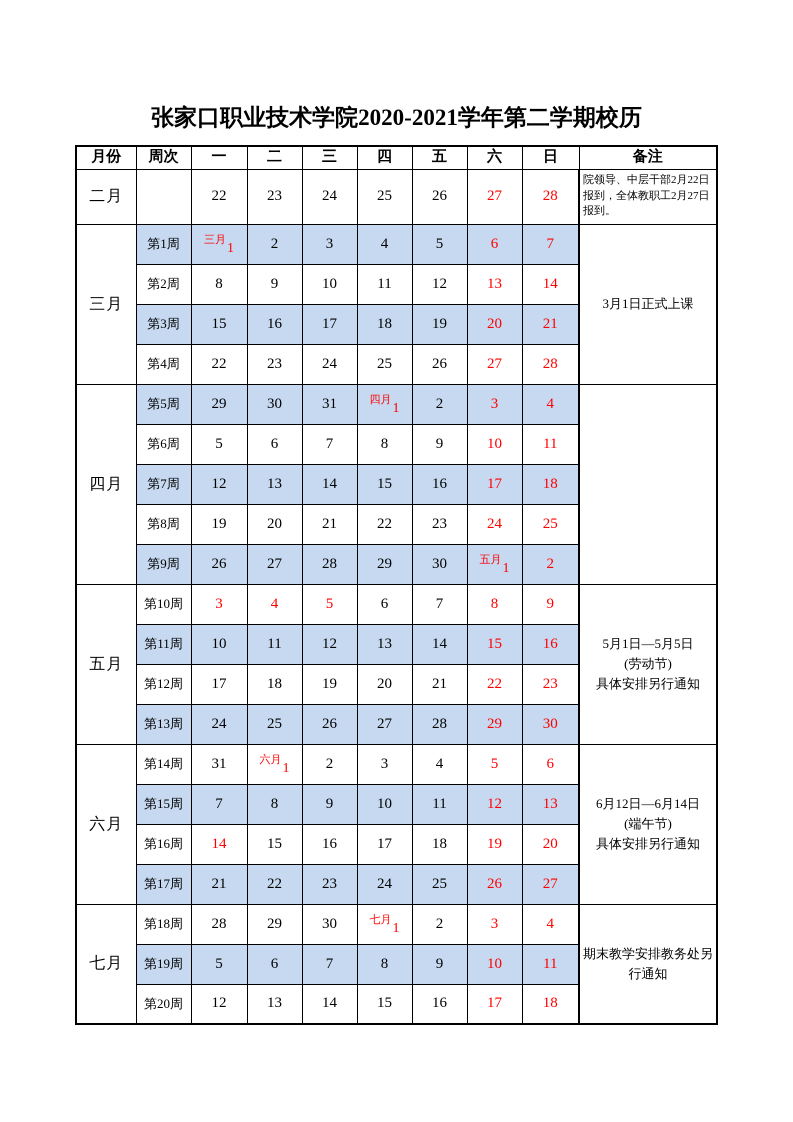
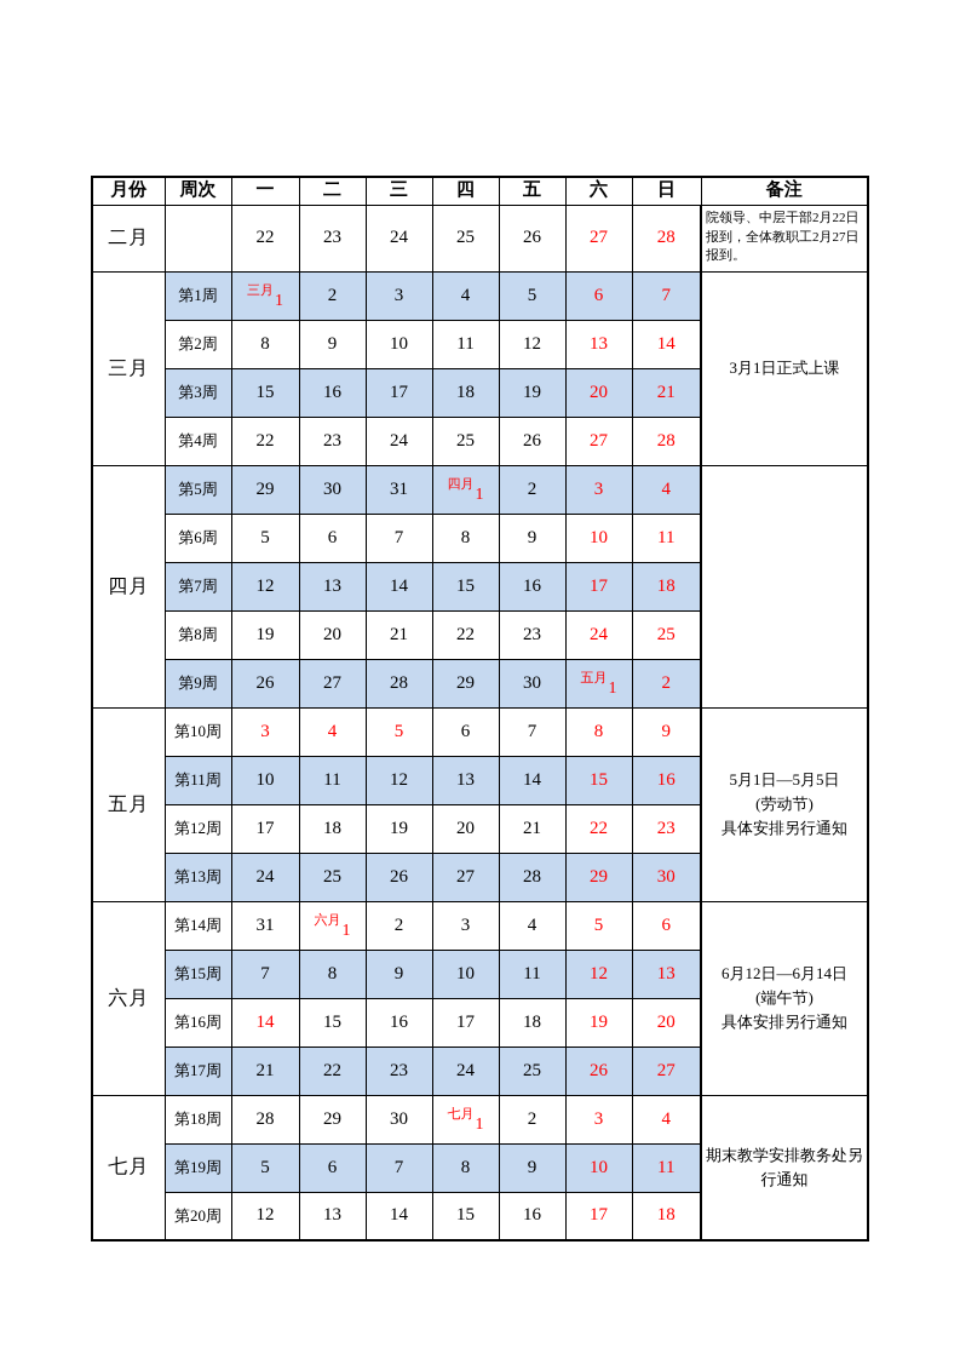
- 张家口职业技术学院2020-2021学年第二学期校历
  月份	周次	一	二	三	四	五	六	日	备注
  二月		22	23	24	25	26	27	28	院领导、中层干部2月22日报到，全体教职工2月27日报到。
  三月	第1周	三月1	2	3	4	5	6	7	3月1日正式上课
  第2周	8	9	10	11	12	13	14
  第3周	15	16	17	18	19	20	21
  第4周	22	23	24	25	26	27	28
  四月	第5周	29	30	31	四月1	2	3	4
  第6周	5	6	7	8	9	10	11
  第7周	12	13	14	15	16	17	18
  第8周	19	20	21	22	23	24	25
  第9周	26	27	28	29	30	五月1	2
  五月	第10周	3	4	5	6	7	8	9	5月1日—5月5日 (劳动节) 具体安排另行通知
  第11周	10	11	12	13	14	15	16
  第12周	17	18	19	20	21	22	23
  第13周	24	25	26	27	28	29	30
  六月	第14周	31	六月1	2	3	4	5	6	6月12日—6月14日 (端午节) 具体安排另行通知
  第15周	7	8	9	10	11	12	13
  第16周	14	15	16	17	18	19	20
  第17周	21	22	23	24	25	26	27
  七月	第18周	28	29	30	七月1	2	3	4	期末教学安排教务处另行通知
  第19周	5	6	7	8	9	10	11
  第20周	12	13	14	15	16	17	18
